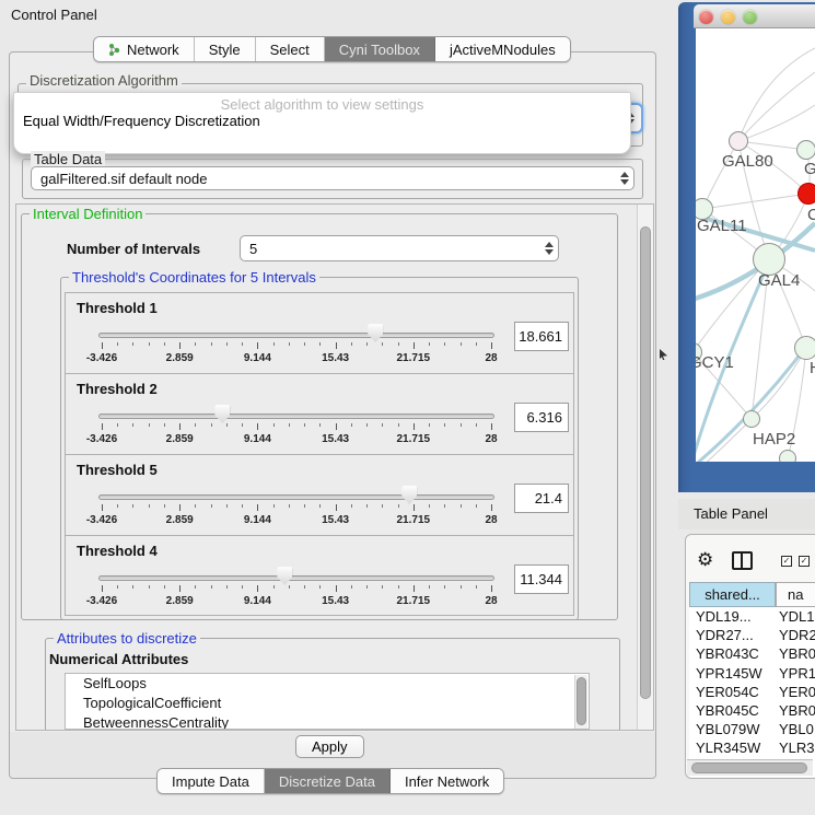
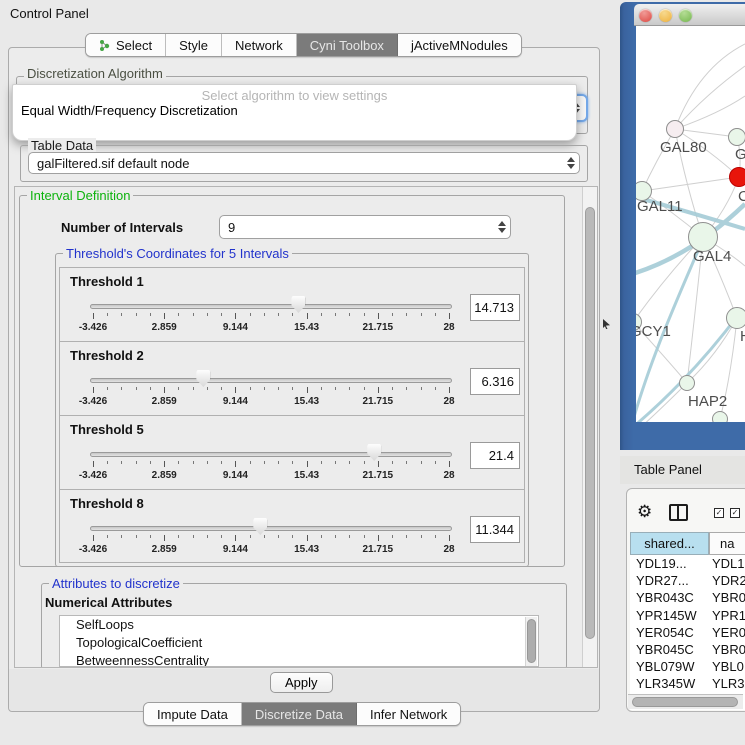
  Control Panel
- Network
+ Select
  Style
- Select
+ Network
  Cyni Toolbox
  jActiveMNodules
  Discretization Algorithm
  Select algorithm to view settings
  Equal Width/Frequency Discretization
  Table Data
  galFiltered.sif default node
  Interval Definition
  Number of Intervals
- 5
+ 9
  Threshold's Coordinates for 5 Intervals
  Threshold 1
  -3.426
  2.859
  9.144
  15.43
  21.715
  28
- 18.661
+ 14.713
  Threshold 2
  -3.426
  2.859
  9.144
  15.43
  21.715
  28
  6.316
  Threshold 5
  -3.426
  2.859
  9.144
  15.43
  21.715
  28
  21.4
- Threshold 4
+ Threshold 8
  -3.426
  2.859
  9.144
  15.43
  21.715
  28
  11.344
  Attributes to discretize
  Numerical Attributes
  SelfLoops
  TopologicalCoefficient
  BetweennessCentrality
  Apply
  Impute Data
  Discretize Data
  Infer Network
  GAL80
  C
  GAL11
  GAL4
  GCY1
  HAP2
  Table Panel
  ⚙
  ✓
  ✓
  shared...
  na
  YDL19...
  YDL1
  YDR27...
  YDR2
  YBR043C
  YBR0
  YPR145W
  YPR1
  YER054C
  YER0
  YBR045C
  YBR0
  YBL079W
  YBL0
  YLR345W
  YLR3
